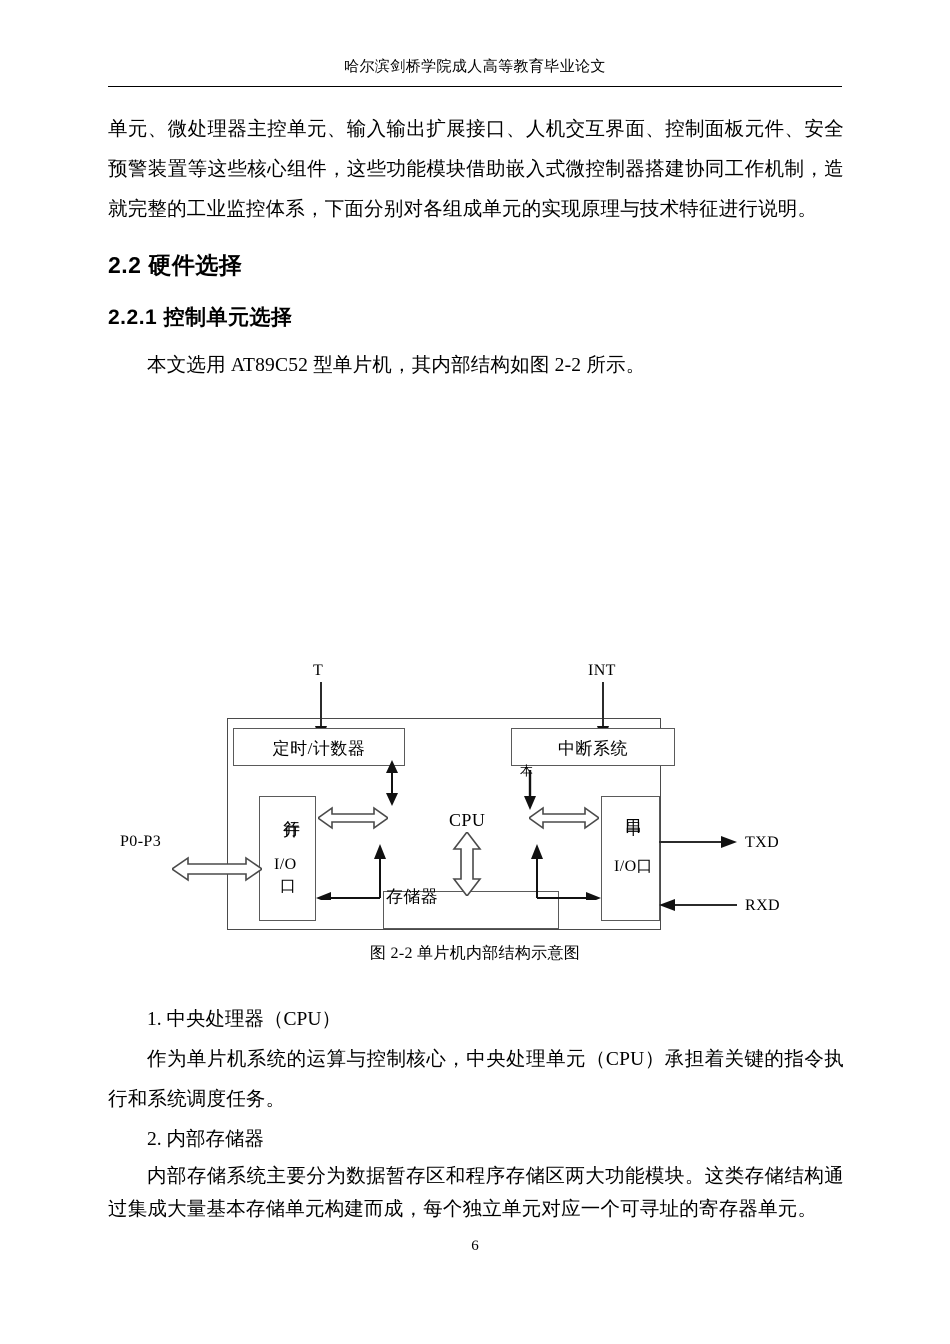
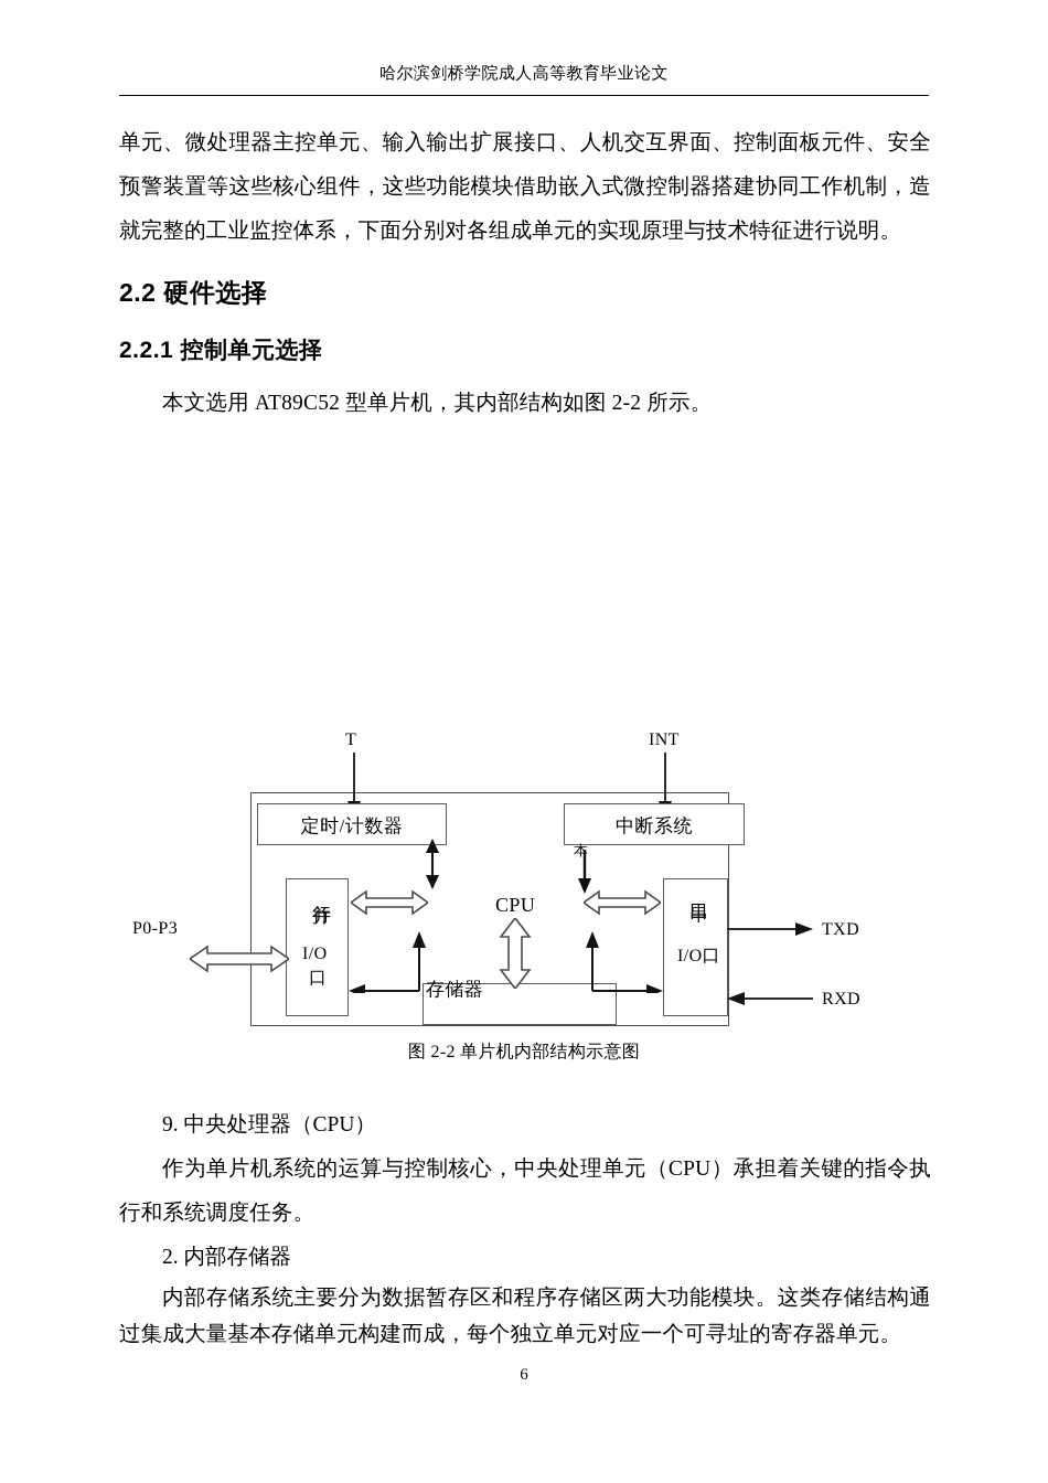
  哈尔滨剑桥学院成人高等教育毕业论文
  单元、微处理器主控单元、输入输出扩展接口、人机交互界面、控制面板元件、安全预警装置等这些核心组件，这些功能模块借助嵌入式微控制器搭建协同工作机制，造就完整的工业监控体系，下面分别对各组成单元的实现原理与技术特征进行说明。
  2.2 硬件选择
  2.2.1 控制单元选择
  本文选用 AT89C52 型单片机，其内部结构如图 2-2 所示。
  T
  INT
  定时/计数器
  中断系统
  本
  I/O
  口
  I/O口
  存储器
  CPU
  P0-P3
  TXD
  RXD
  图 2-2 单片机内部结构示意图
- 1. 中央处理器（CPU）
+ 9. 中央处理器（CPU）
  作为单片机系统的运算与控制核心，中央处理单元（CPU）承担着关键的指令执行和系统调度任务。
  2. 内部存储器
  内部存储系统主要分为数据暂存区和程序存储区两大功能模块。这类存储结构通过集成大量基本存储单元构建而成，每个独立单元对应一个可寻址的寄存器单元。
  6
